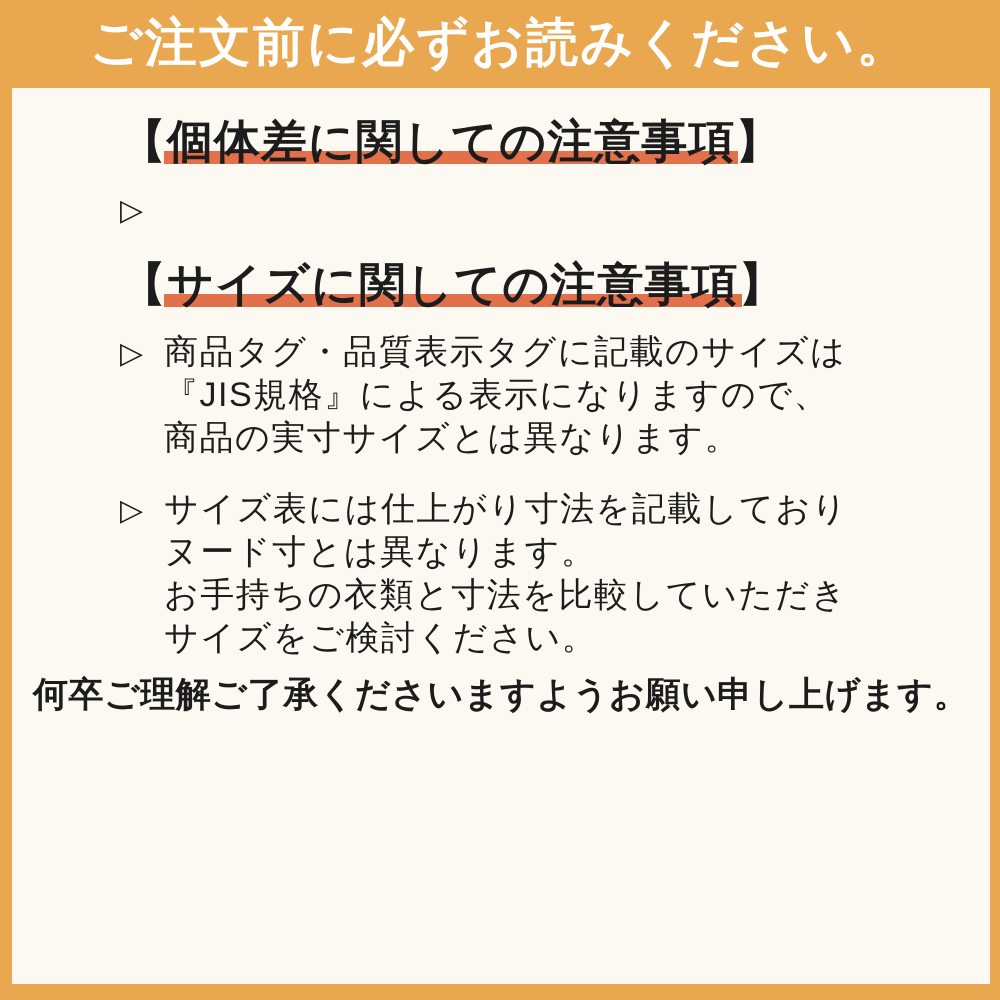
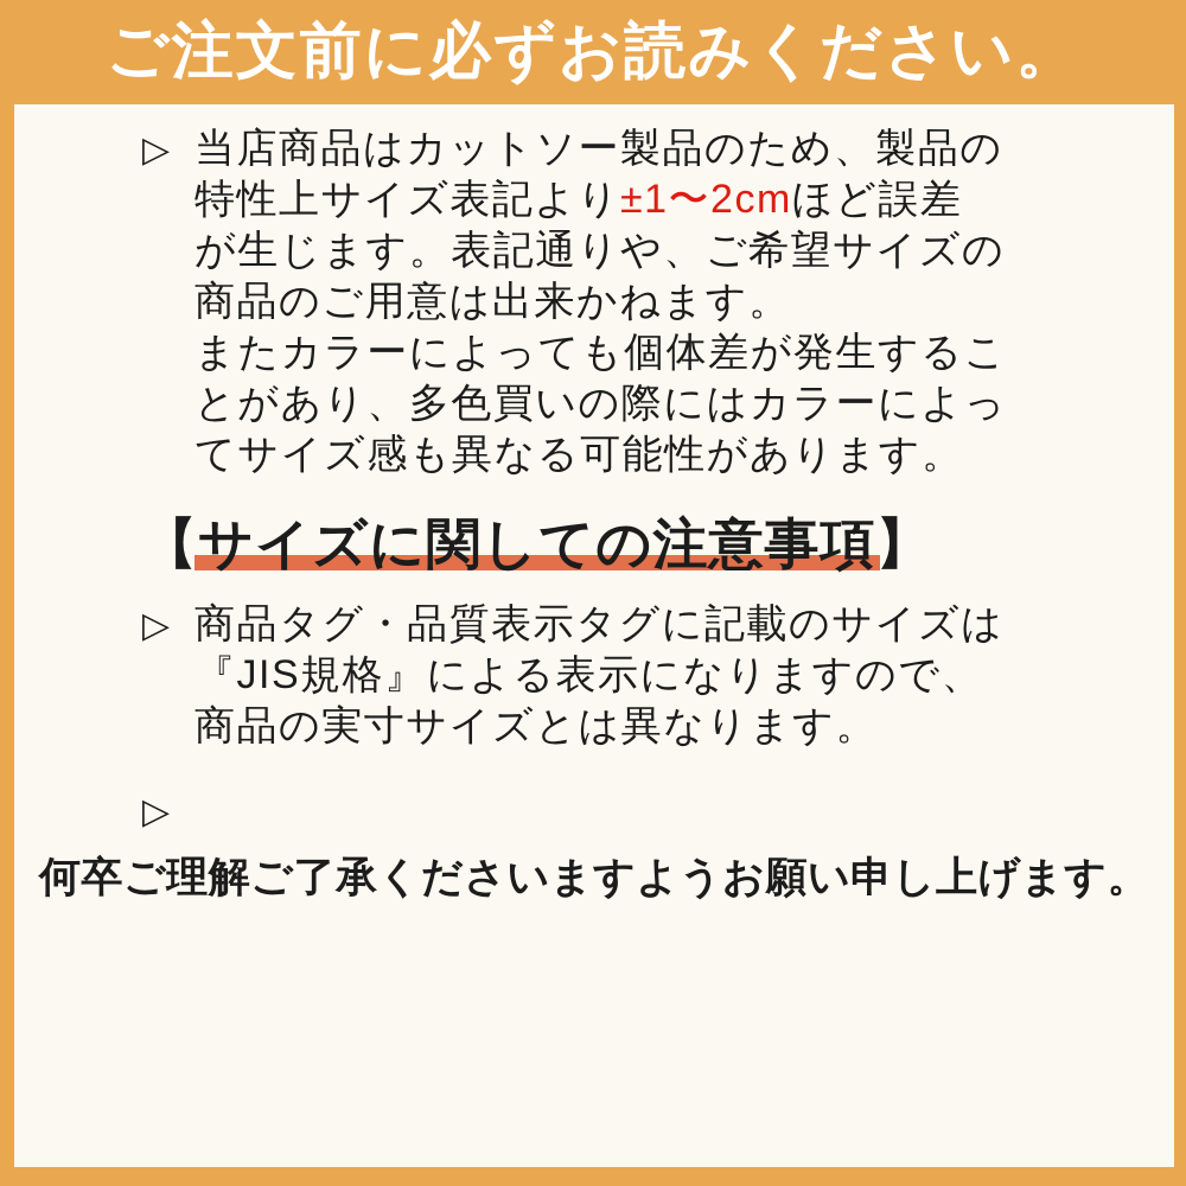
  ご注文前に必ずお読みください。
- 【個体差に関しての注意事項】
  ▷
+ 当店商品はカットソー製品のため、製品の
+ 特性上サイズ表記より±1〜2cmほど誤差
+ が生じます。表記通りや、ご希望サイズの
+ 商品のご用意は出来かねます。
+ またカラーによっても個体差が発生するこ
+ とがあり、多色買いの際にはカラーによっ
+ てサイズ感も異なる可能性があります。
  【サイズに関しての注意事項】
  ▷
  商品タグ・品質表示タグに記載のサイズは
  『JIS規格』による表示になりますので、
  商品の実寸サイズとは異なります。
  ▷
- サイズ表には仕上がり寸法を記載しており
- ヌード寸とは異なります。
- お手持ちの衣類と寸法を比較していただき
- サイズをご検討ください。
  何卒ご理解ご了承くださいますようお願い申し上げます。
